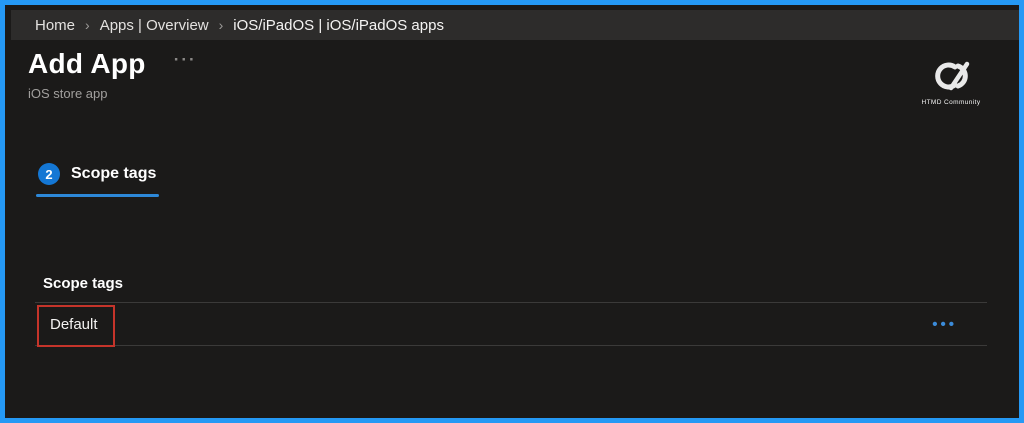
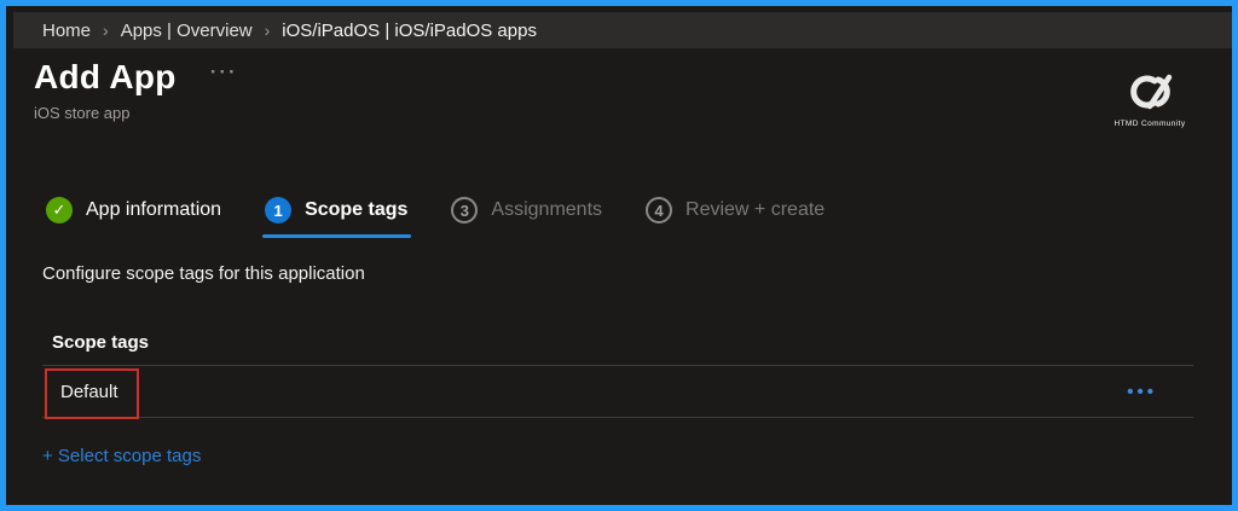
  Home
  ›
  Apps | Overview
  ›
  iOS/iPadOS | iOS/iPadOS apps
  Add App
  ···
  iOS store app
+ ✓
+ App information
- 2
+ 1
  Scope tags
+ 3
+ Assignments
+ 4
+ Review + create
+ Configure scope tags for this application
  Scope tags
  Default
  •••
+ + Select scope tags
